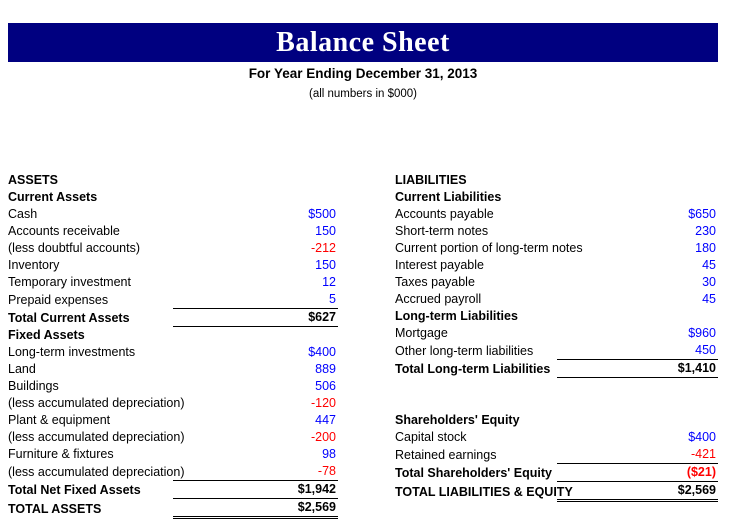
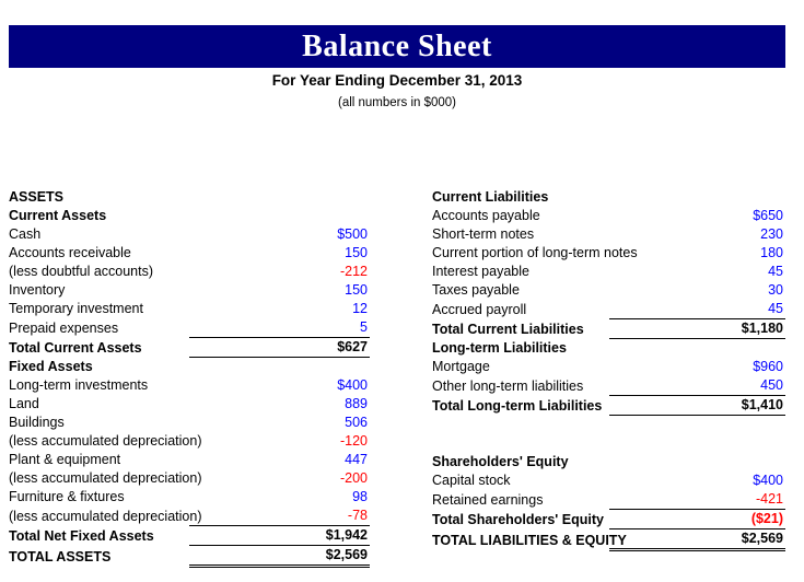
  Balance Sheet
  For Year Ending December 31, 2013
  (all numbers in $000)
  ASSETS
  Current Assets
  Cash	$500
  Accounts receivable	150
  (less doubtful accounts)	-212
  Inventory	150
  Temporary investment	12
  Prepaid expenses	5
  Total Current Assets	$627
  Fixed Assets
  Long-term investments	$400
  Land	889
  Buildings	506
  (less accumulated depreciation)	-120
  Plant & equipment	447
  (less accumulated depreciation)	-200
  Furniture & fixtures	98
  (less accumulated depreciation)	-78
  Total Net Fixed Assets	$1,942
  TOTAL ASSETS	$2,569
- LIABILITIES
  Current Liabilities
  Accounts payable	$650
  Short-term notes	230
  Current portion of long-term notes	180
  Interest payable	45
  Taxes payable	30
  Accrued payroll	45
+ Total Current Liabilities	$1,180
  Long-term Liabilities
  Mortgage	$960
  Other long-term liabilities	450
  Total Long-term Liabilities	$1,410
  Shareholders' Equity
  Capital stock	$400
  Retained earnings	-421
  Total Shareholders' Equity	($21)
  TOTAL LIABILITIES & EQUITY	$2,569
